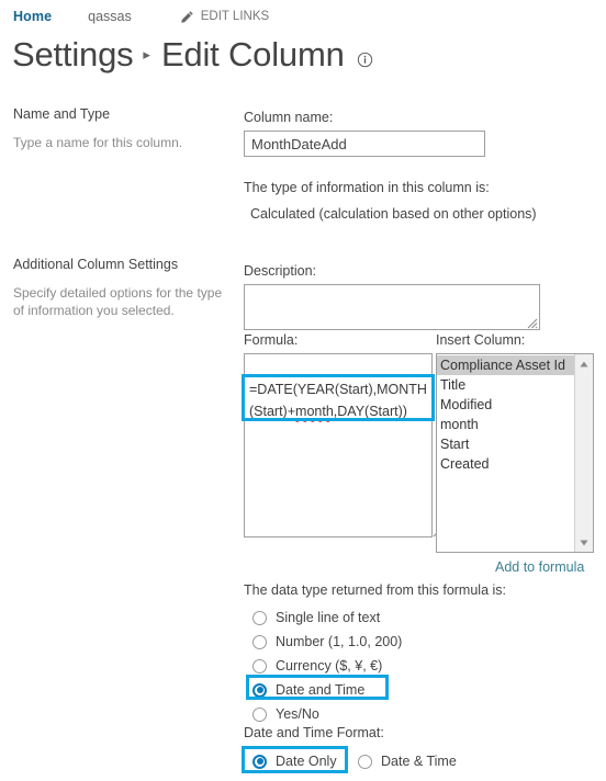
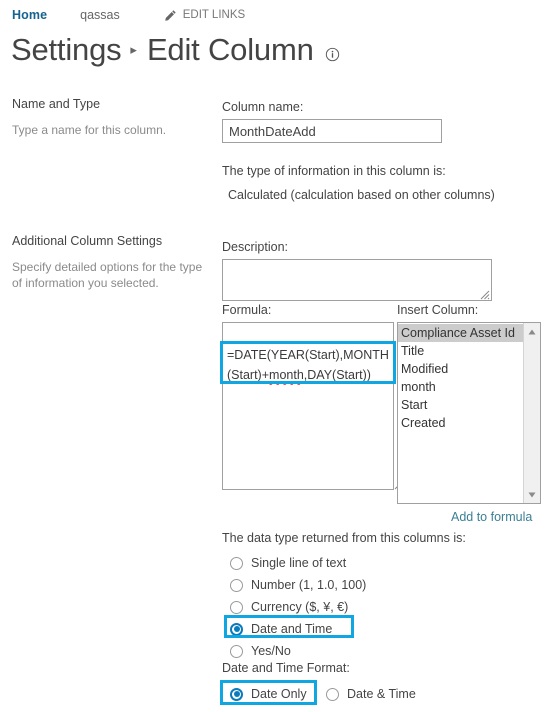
  Home
  qassas
  EDIT LINKS
  Settings
  ▸
  Edit Column
  Name and Type
  Type a name for this column.
  Additional Column Settings
  Specify detailed options for the type of information you selected.
  Column name:
  MonthDateAdd
  The type of information in this column is:
- Calculated (calculation based on other options)
+ Calculated (calculation based on other columns)
  Description:
  Formula:
  =DATE(YEAR(Start),MONTH
  (Start)+month,DAY(Start))
  Insert Column:
  Compliance Asset Id
  Title
  Modified
  month
  Start
  Created
  Add to formula
- The data type returned from this formula is:
+ The data type returned from this columns is:
  Single line of text
- Number (1, 1.0, 200)
+ Number (1, 1.0, 100)
  Currency ($, ¥, €)
  Date and Time
  Yes/No
  Date and Time Format:
  Date Only
  Date & Time
